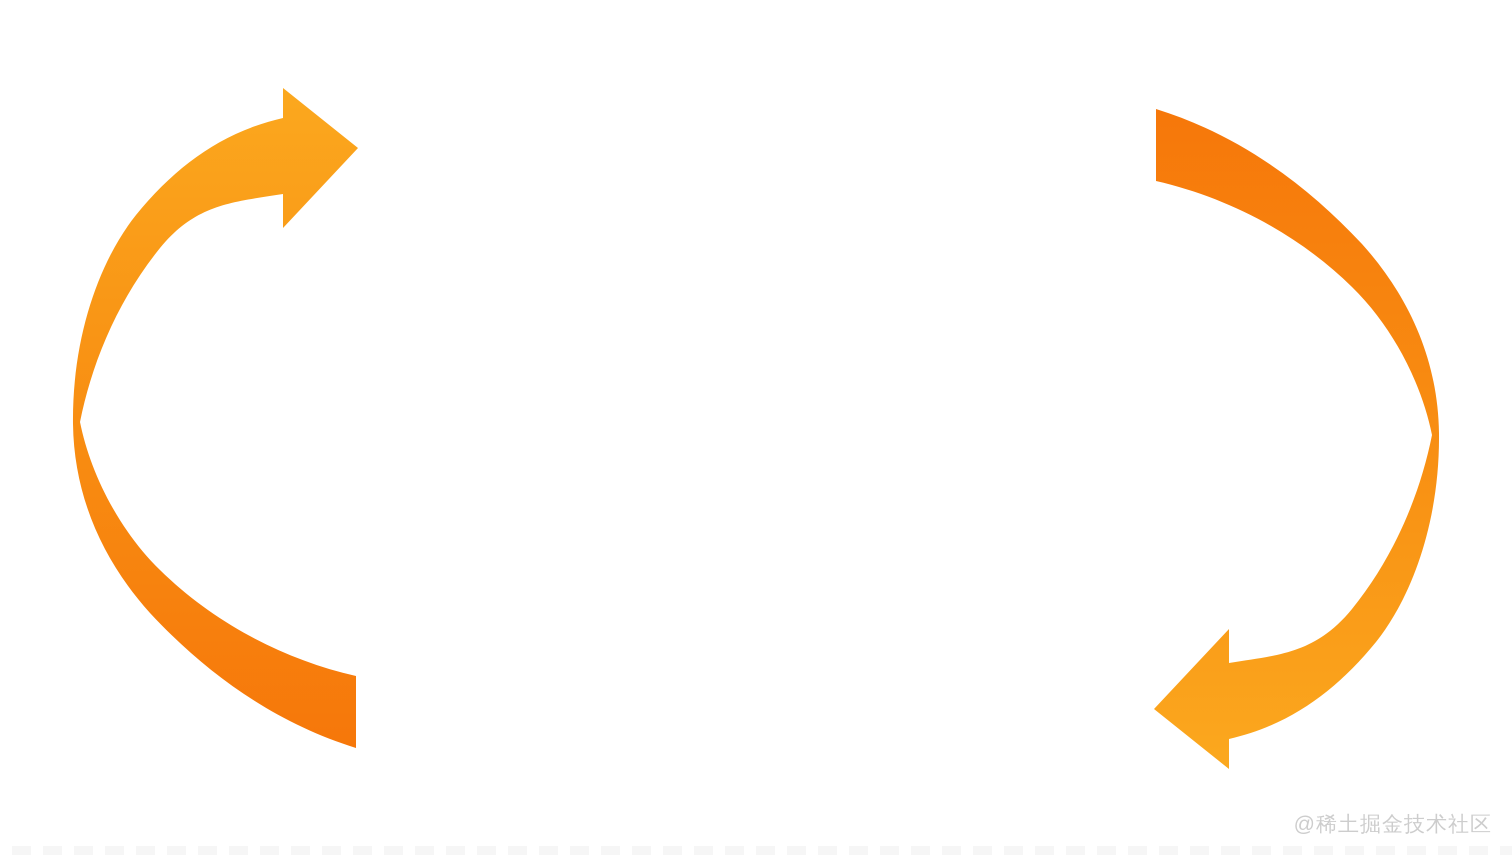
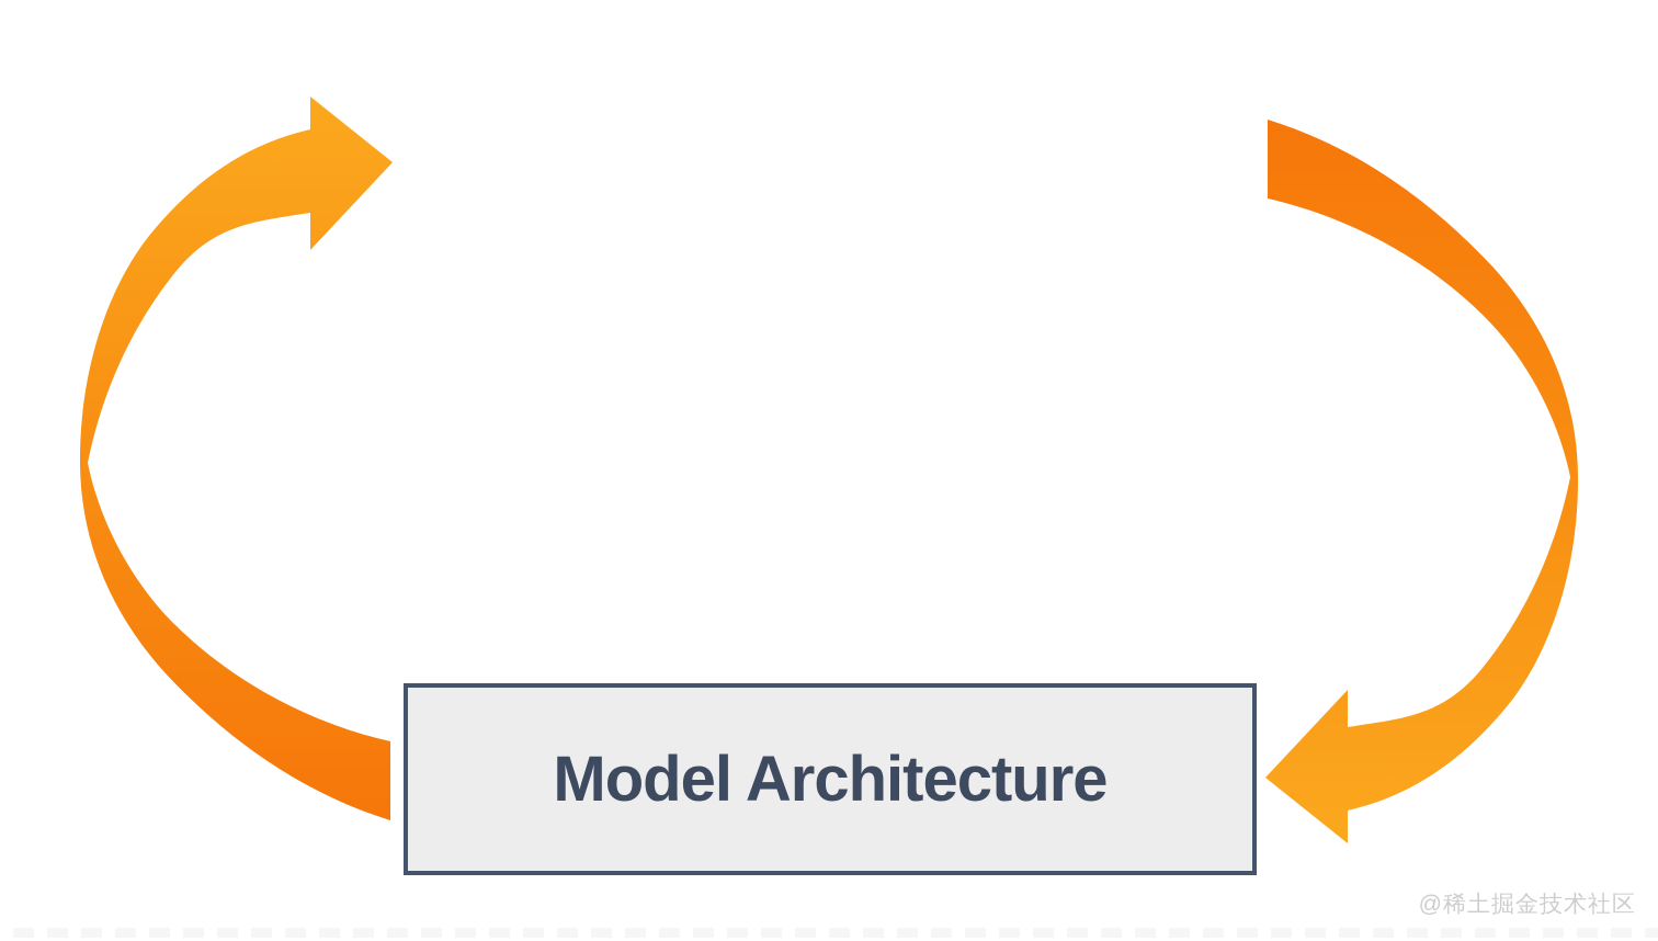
+ Model Architecture
  @稀土掘金技术社区
